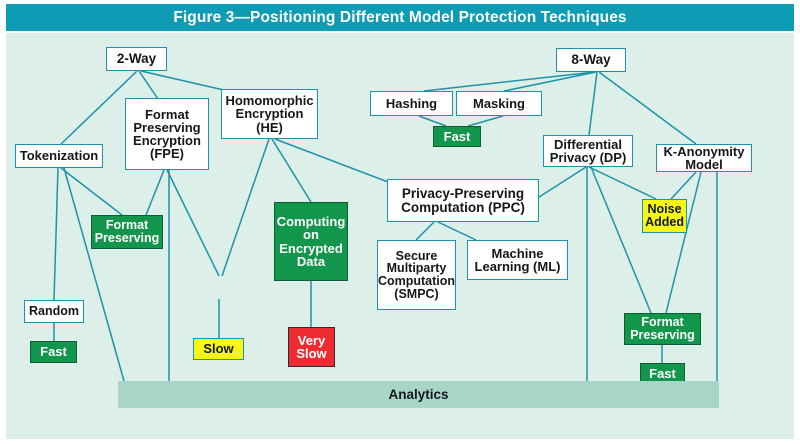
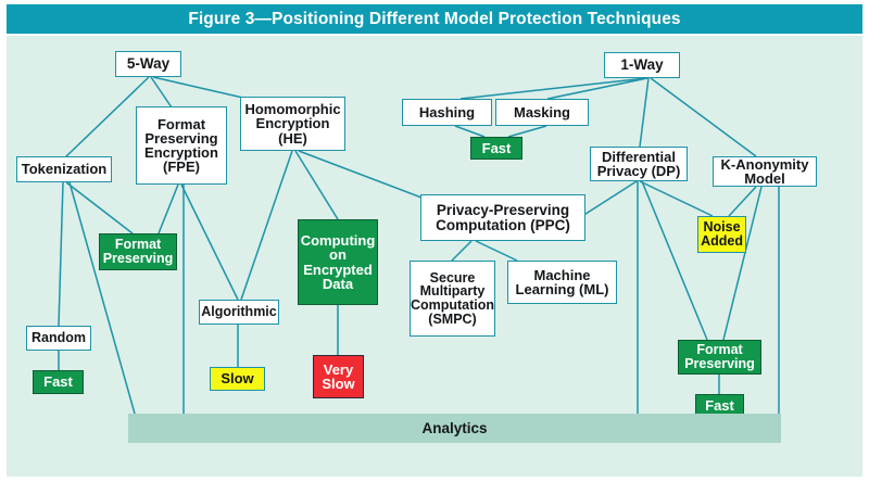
  Figure 3—Positioning Different Model Protection Techniques
- 2-Way
+ 5-Way
  Format
  Preserving
  Encryption
  (FPE)
  Homomorphic
  Encryption
  (HE)
  Tokenization
  Format
  Preserving
+ Algorithmic
  Computing
  on
  Encrypted
  Data
  Random
  Fast
  Slow
  Very
  Slow
- 8-Way
+ 1-Way
  Hashing
  Masking
  Fast
  Privacy-Preserving
  Computation (PPC)
  Secure
  Multiparty
  Computation
  (SMPC)
  Machine
  Learning (ML)
  Differential
  Privacy (DP)
  K-Anonymity
  Model
  Noise
  Added
  Format
  Preserving
  Fast
  Analytics
